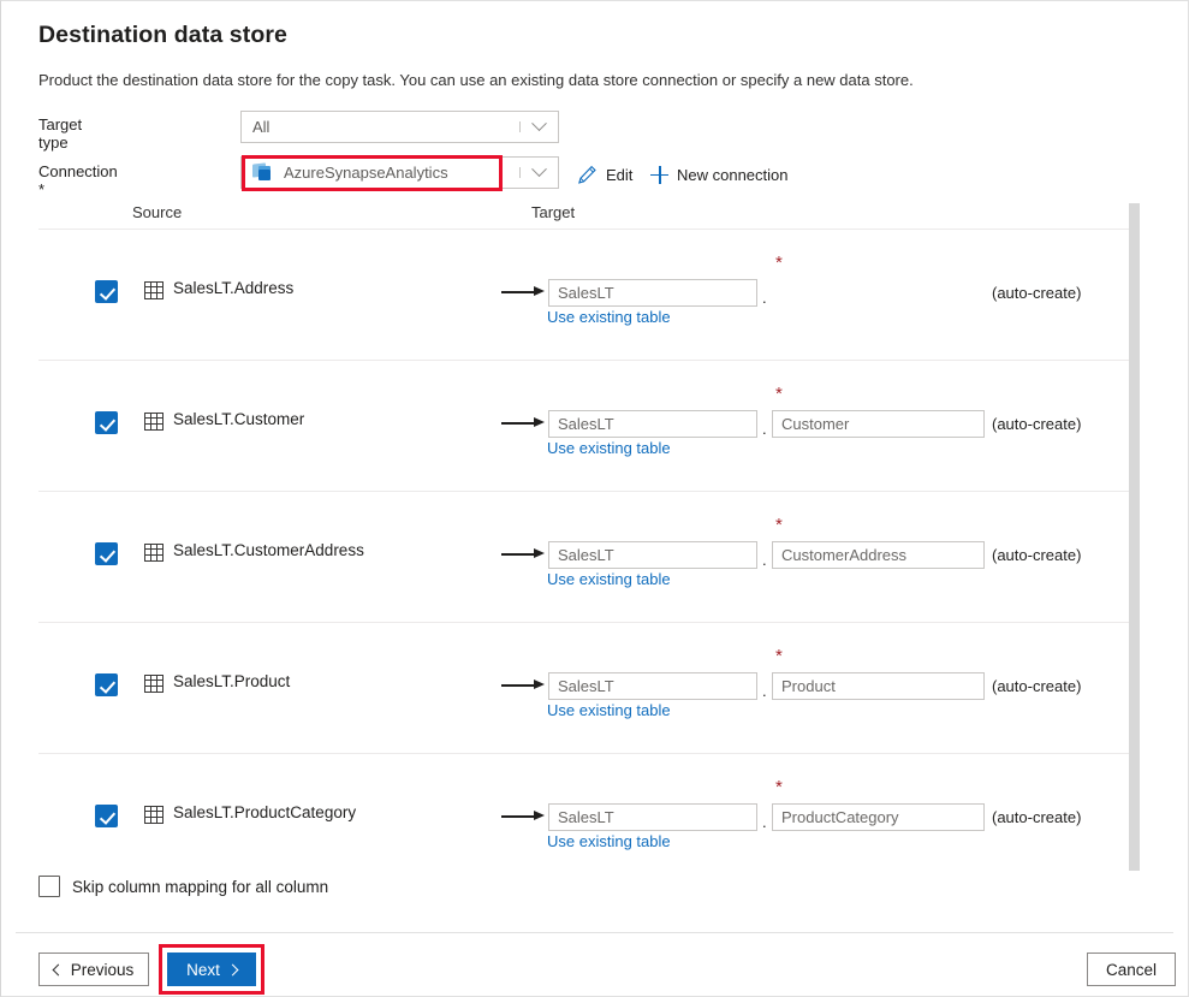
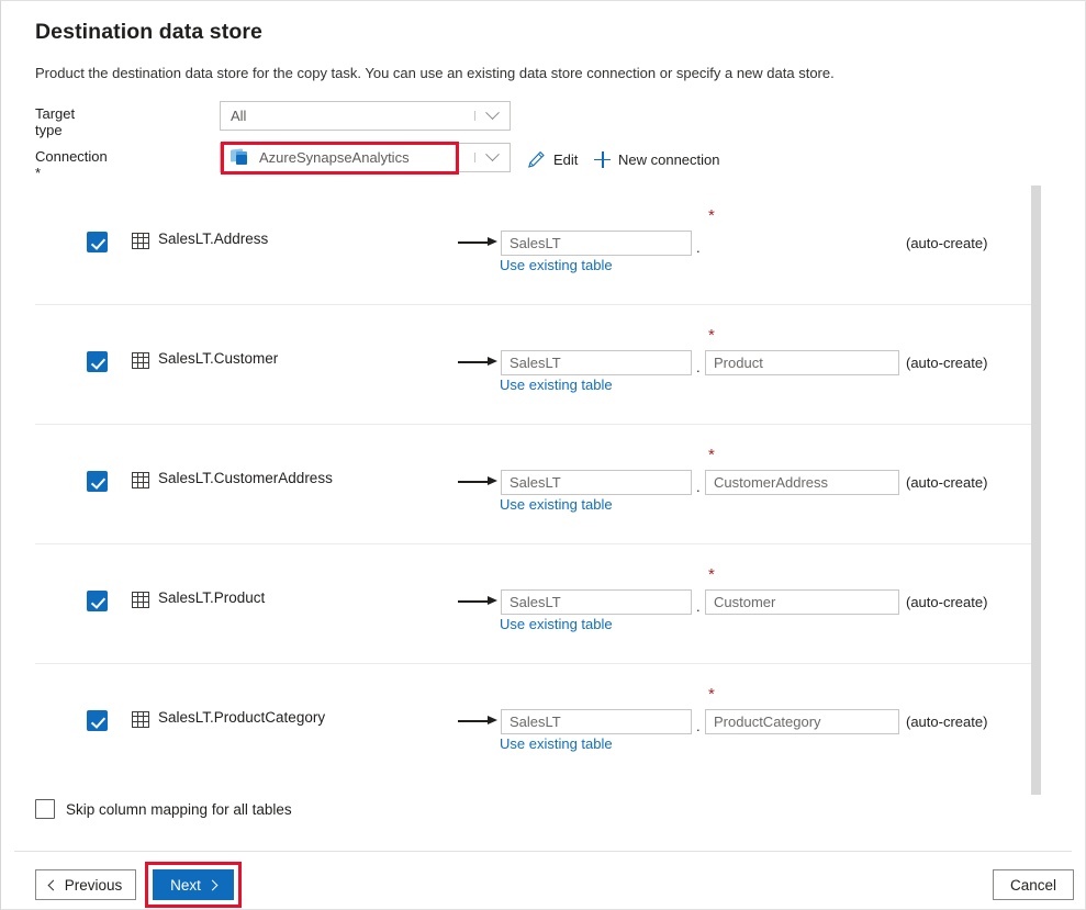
  Destination data store
  Product the destination data store for the copy task. You can use an existing data store connection or specify a new data store.
  Target type
  All
  Connection *
  AzureSynapseAnalytics
  Edit
  New connection
- Source
- Target
  SalesLT.Address
  *
  SalesLT
  .
  (auto-create)
  Use existing table
  SalesLT.Customer
  *
  SalesLT
  .
- Customer
+ Product
  (auto-create)
  Use existing table
  SalesLT.CustomerAddress
  *
  SalesLT
  .
  CustomerAddress
  (auto-create)
  Use existing table
  SalesLT.Product
  *
  SalesLT
  .
- Product
+ Customer
  (auto-create)
  Use existing table
  SalesLT.ProductCategory
  *
  SalesLT
  .
  ProductCategory
  (auto-create)
  Use existing table
- Skip column mapping for all column
+ Skip column mapping for all tables
  Previous
  Next
  Cancel
